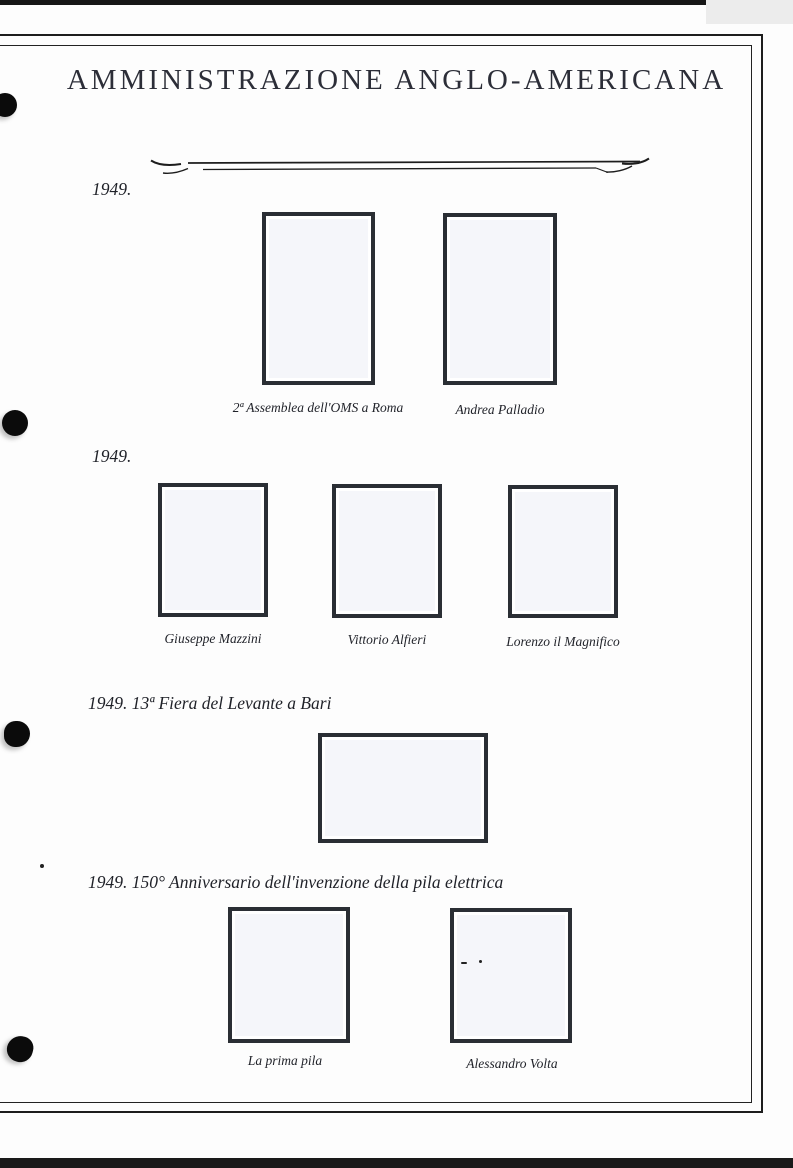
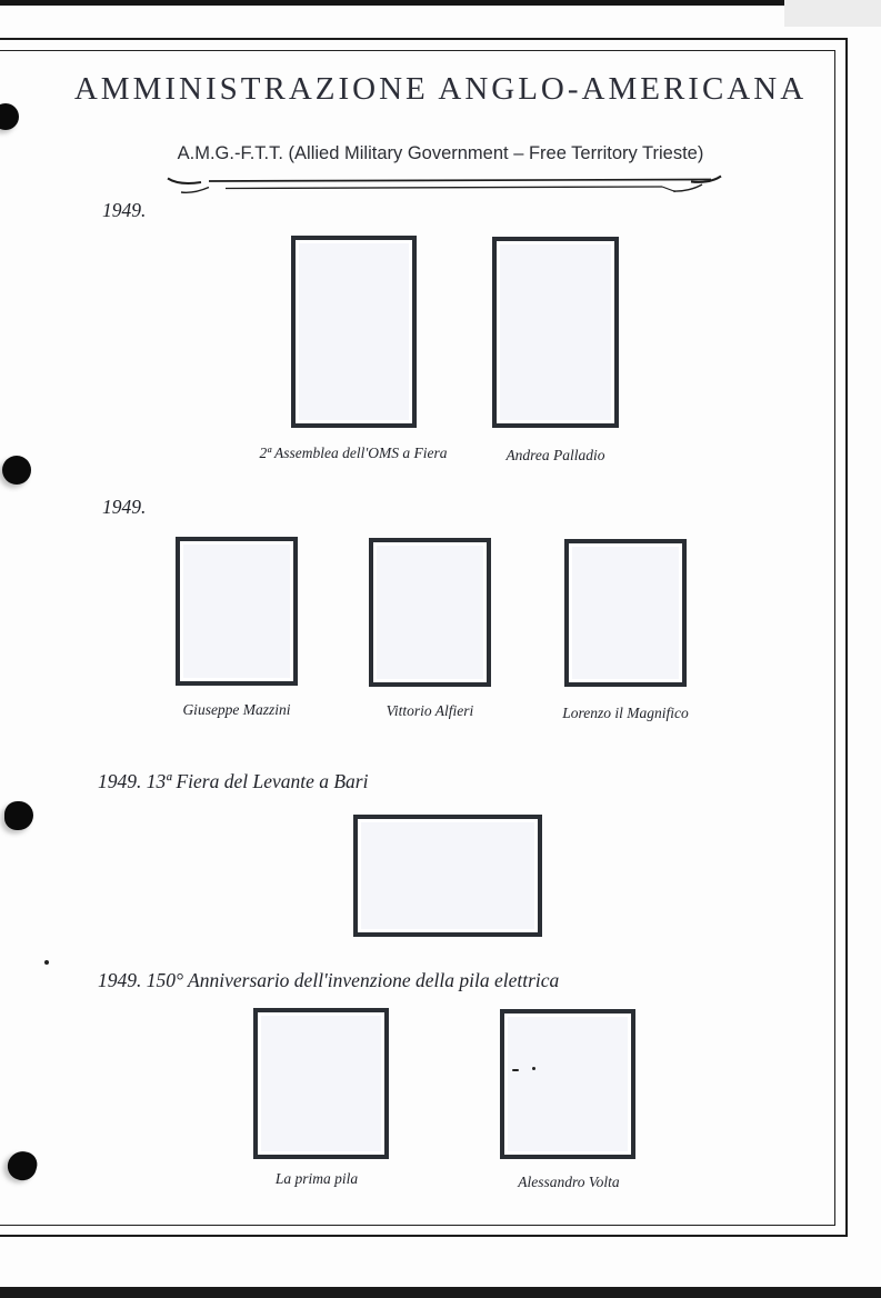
  AMMINISTRAZIONE ANGLO-AMERICANA
+ A.M.G.-F.T.T. (Allied Military Government – Free Territory Trieste)
  1949.
- 2ª Assemblea dell'OMS a Roma
+ 2ª Assemblea dell'OMS a Fiera
  Andrea Palladio
  1949.
  Giuseppe Mazzini
  Vittorio Alfieri
  Lorenzo il Magnifico
  1949. 13ª Fiera del Levante a Bari
  1949. 150° Anniversario dell'invenzione della pila elettrica
  La prima pila
  Alessandro Volta
